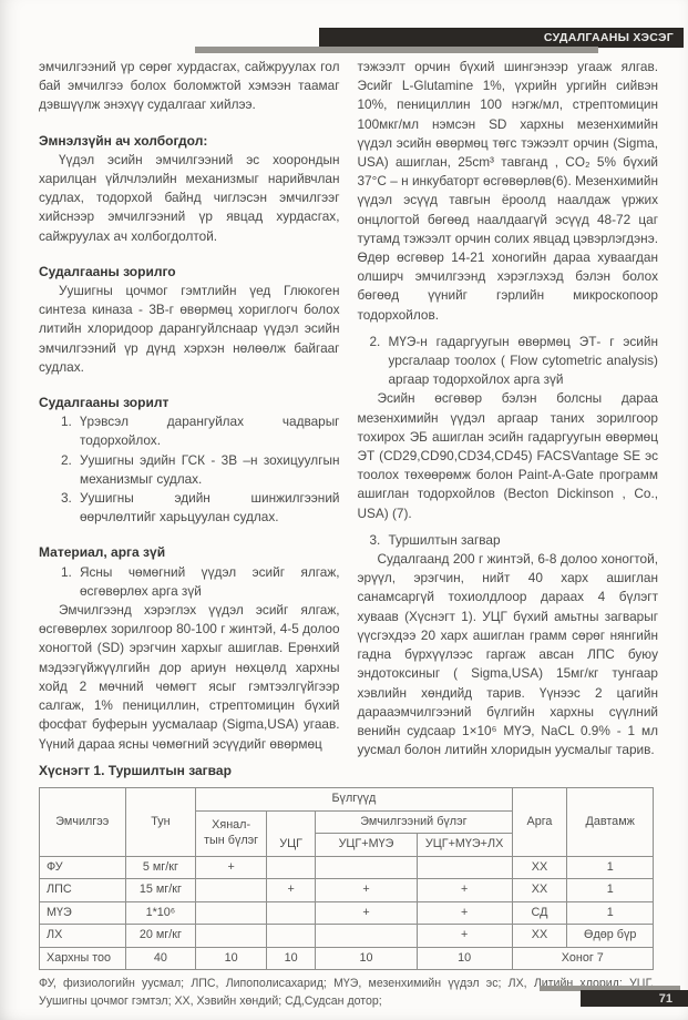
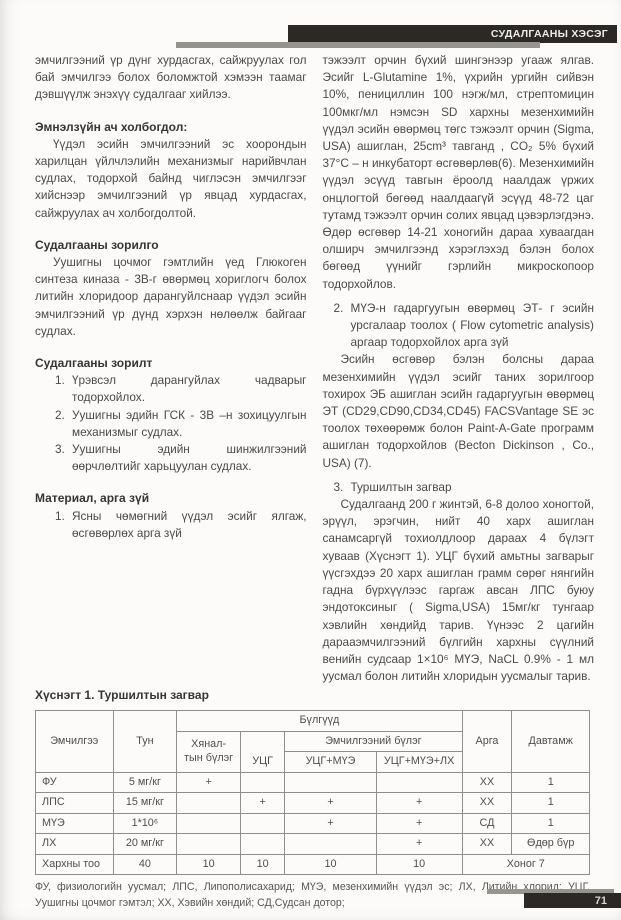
  СУДАЛГААНЫ ХЭСЭГ
- эмчилгээний үр сөрөг хурдасгах, сайжруулах гол бай эмчилгээ болох боломжтой хэмээн таамаг дэвшүүлж энэхүү судалгааг хийлээ.
+ эмчилгээний үр дүнг хурдасгах, сайжруулах гол бай эмчилгээ болох боломжтой хэмээн таамаг дэвшүүлж энэхүү судалгааг хийлээ.
  Эмнэлзүйн ач холбогдол:
  Үүдэл эсийн эмчилгээний эс хоорондын харилцан үйлчлэлийн механизмыг нарийвчлан судлах, тодорхой байнд чиглэсэн эмчилгээг хийснээр эмчилгээний үр явцад хурдасгах, сайжруулах ач холбогдолтой.
  Судалгааны зорилго
  Уушигны цочмог гэмтлийн үед Глюкоген синтеза киназа - 3В-г өвөрмөц хориглогч болох литийн хлоридоор дарангуйлснаар үүдэл эсийн эмчилгээний үр дүнд хэрхэн нөлөөлж байгааг судлах.
  Судалгааны зорилт
  1.
  Үрэвсэл дарангуйлах чадварыг тодорхойлох.
  2.
  Уушигны эдийн ГСК - 3В –н зохицуулгын механизмыг судлах.
  3.
  Уушигны эдийн шинжилгээний өөрчлөлтийг харьцуулан судлах.
  Материал, арга зүй
  1.
  Ясны чөмөгний үүдэл эсийг ялгаж, өсгөвөрлөх арга зүй
- Эмчилгээнд хэрэглэх үүдэл эсийг ялгаж, өсгөвөрлөх зорилгоор 80-100 г жинтэй, 4-5 долоо хоногтой (SD) эрэгчин хархыг ашиглав. Ерөнхий мэдээгүйжүүлгийн дор ариун нөхцөлд хархны хойд 2 мөчний чөмөгт ясыг гэмтээлгүйгээр салгаж, 1% пенициллин, стрептомицин бүхий фосфат буферын уусмалаар (Sigma,USA) угаав. Үүний дараа ясны чөмөгний эсүүдийг өвөрмөц
  тэжээлт орчин бүхий шингэнээр угааж ялгав. Эсийг L-Glutamine 1%, үхрийн ургийн сийвэн 10%, пенициллин 100 нэгж/мл, стрептомицин 100мкг/мл нэмсэн SD хархны мезенхимийн үүдэл эсийн өвөрмөц төгс тэжээлт орчин (Sigma, USA) ашиглан, 25cm³ тавганд , CO₂ 5% бүхий 37°C – н инкубаторт өсгөвөрлөв(6). Мезенхимийн үүдэл эсүүд тавгын ёроолд наалдаж үржих онцлогтой бөгөөд наалдаагүй эсүүд 48-72 цаг тутамд тэжээлт орчин солих явцад цэвэрлэгдэнэ. Өдөр өсгөвөр 14-21 хоногийн дараа хуваагдан олширч эмчилгээнд хэрэглэхэд бэлэн болох бөгөөд үүнийг гэрлийн микроскопоор тодорхойлов.
  2.
  МҮЭ-н гадаргуугын өвөрмөц ЭТ- г эсийн урсгалаар тоолох ( Flow cytometric analysis) аргаар тодорхойлох арга зүй
- Эсийн өсгөвөр бэлэн болсны дараа мезенхимийн үүдэл аргаар таних зорилгоор тохирох ЭБ ашиглан эсийн гадаргуугын өвөрмөц ЭТ (CD29,CD90,CD34,CD45) FACSVantage SE эс тоолох төхөөрөмж болон Paint-A-Gate программ ашиглан тодорхойлов (Becton Dickinson , Co., USA) (7).
+ Эсийн өсгөвөр бэлэн болсны дараа мезенхимийн үүдэл эсийг таних зорилгоор тохирох ЭБ ашиглан эсийн гадаргуугын өвөрмөц ЭТ (CD29,CD90,CD34,CD45) FACSVantage SE эс тоолох төхөөрөмж болон Paint-A-Gate программ ашиглан тодорхойлов (Becton Dickinson , Co., USA) (7).
  3.
  Туршилтын загвар
  Судалгаанд 200 г жинтэй, 6-8 долоо хоногтой, эрүүл, эрэгчин, нийт 40 харх ашиглан санамсаргүй тохиолдлоор дараах 4 бүлэгт хуваав (Хүснэгт 1). УЦГ бүхий амьтны загварыг үүсгэхдээ 20 харх ашиглан грамм сөрөг нянгийн гадна бүрхүүлээс гаргаж авсан ЛПС буюу эндотоксиныг ( Sigma,USA) 15мг/кг тунгаар хэвлийн хөндийд тарив. Үүнээс 2 цагийн дарааэмчилгээний бүлгийн хархны сүүлний венийн судсаар 1×10⁶ МҮЭ, NaCL 0.9% - 1 мл уусмал болон литийн хлоридын уусмалыг тарив.
  Хүснэгт 1. Туршилтын загвар
  Эмчилгээ	Тун	Бүлгүүд	Арга	Давтамж
  Хянал- тын бүлэг	УЦГ	Эмчилгээний бүлэг
  УЦГ+МҮЭ	УЦГ+МҮЭ+ЛХ
  ФУ	5 мг/кг	+				ХХ	1
  ЛПС	15 мг/кг		+	+	+	ХХ	1
  МҮЭ	1*10⁶			+	+	СД	1
  ЛХ	20 мг/кг				+	ХХ	Өдөр бүр
  Хархны тоо	40	10	10	10	10	Хоног 7
  ФУ, физиологийн уусмал; ЛПС, Липополисахарид; МҮЭ, мезенхимийн үүдэл эс; ЛХ, Литийн хлорид; УЦГ, Уушигны цочмог гэмтэл; ХХ, Хэвийн хөндий; СД,Судсан дотор;
  71
